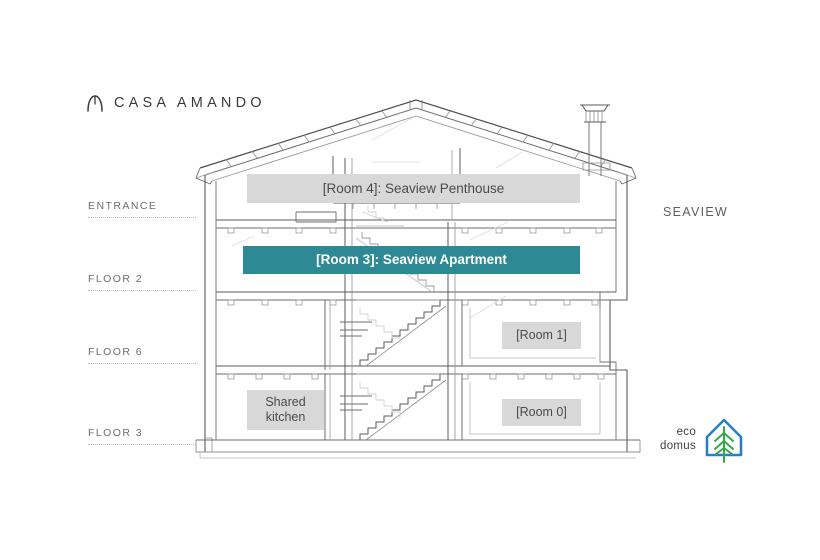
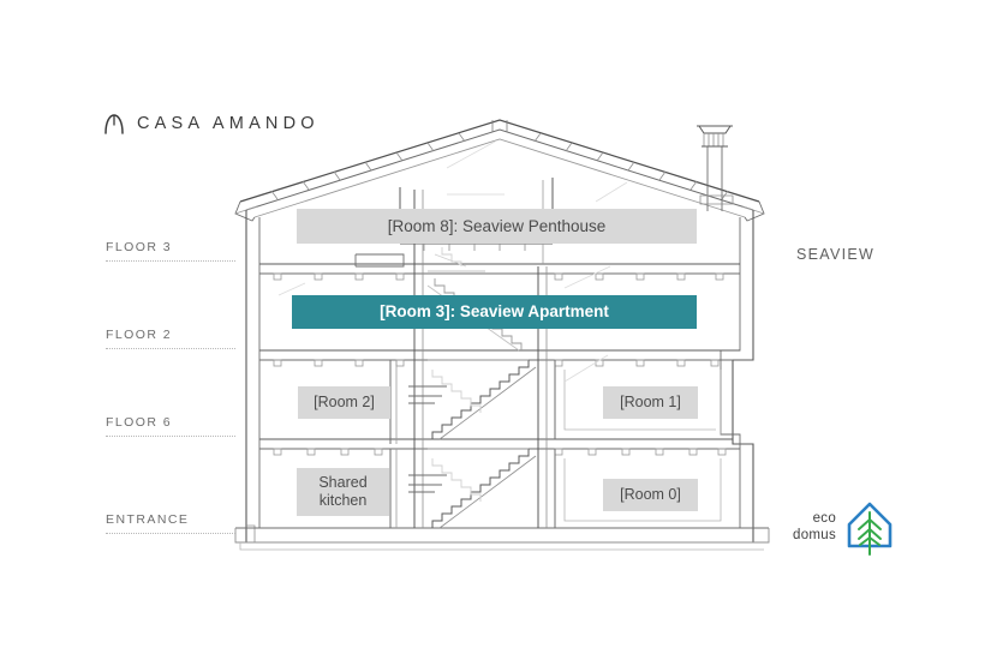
  CASA AMANDO
- ENTRANCE
+ FLOOR 3
  FLOOR 2
  FLOOR 6
- FLOOR 3
+ ENTRANCE
  SEAVIEW
- [Room 4]: Seaview Penthouse
+ [Room 8]: Seaview Penthouse
  [Room 3]: Seaview Apartment
+ [Room 2]
  [Room 1]
  Shared
  kitchen
  [Room 0]
  eco
  domus
